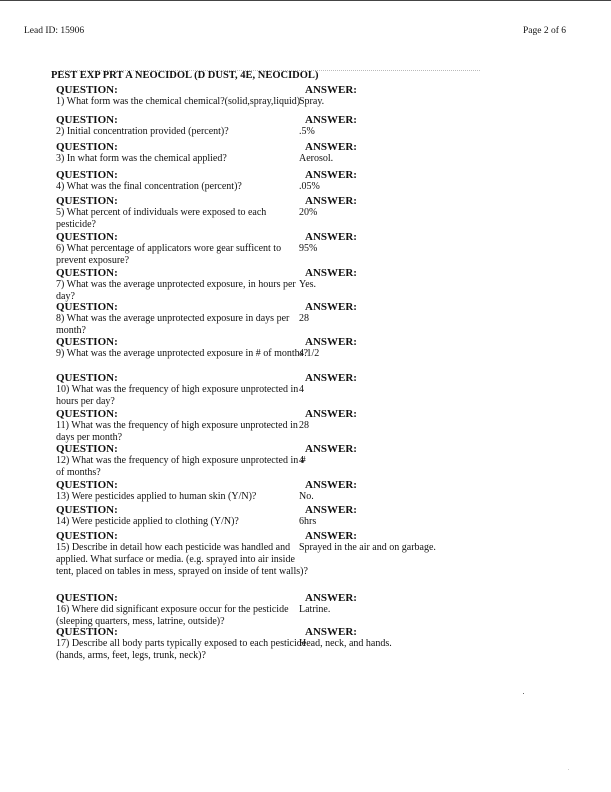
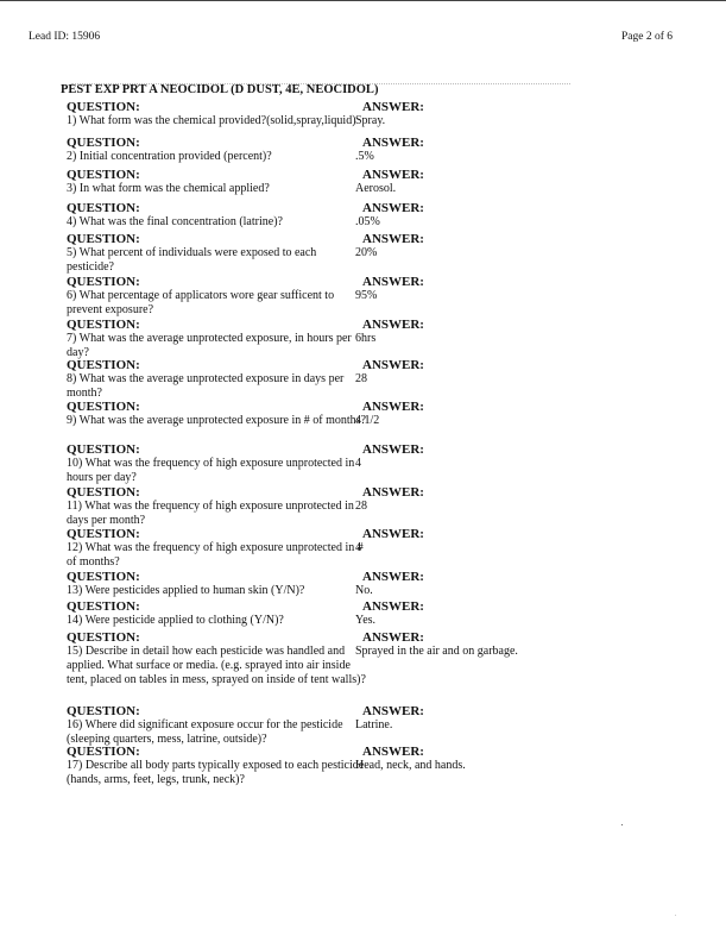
  Lead ID: 15906
  Page 2 of 6
  PEST EXP PRT A NEOCIDOL (D DUST, 4E, NEOCIDOL)
  QUESTION:
  ANSWER:
- 1) What form was the chemical chemical?(solid,spray,liquid)
+ 1) What form was the chemical provided?(solid,spray,liquid)
  Spray.
  QUESTION:
  ANSWER:
  2) Initial concentration provided (percent)?
  .5%
  QUESTION:
  ANSWER:
  3) In what form was the chemical applied?
  Aerosol.
  QUESTION:
  ANSWER:
- 4) What was the final concentration (percent)?
+ 4) What was the final concentration (latrine)?
  .05%
  QUESTION:
  ANSWER:
  5) What percent of individuals were exposed to each pesticide?
  20%
  QUESTION:
  ANSWER:
  6) What percentage of applicators wore gear sufficent to prevent exposure?
  95%
  QUESTION:
  ANSWER:
  7) What was the average unprotected exposure, in hours per day?
- Yes.
+ 6hrs
  QUESTION:
  ANSWER:
  8) What was the average unprotected exposure in days per month?
  28
  QUESTION:
  ANSWER:
  9) What was the average unprotected exposure in # of months?
  4 1/2
  QUESTION:
  ANSWER:
  10) What was the frequency of high exposure unprotected in hours per day?
  4
  QUESTION:
  ANSWER:
  11) What was the frequency of high exposure unprotected in days per month?
  28
  QUESTION:
  ANSWER:
  12) What was the frequency of high exposure unprotected in # of months?
  4
  QUESTION:
  ANSWER:
  13) Were pesticides applied to human skin (Y/N)?
  No.
  QUESTION:
  ANSWER:
  14) Were pesticide applied to clothing (Y/N)?
- 6hrs
+ Yes.
  QUESTION:
  ANSWER:
  15) Describe in detail how each pesticide was handled and applied. What surface or media. (e.g. sprayed into air inside tent, placed on tables in mess, sprayed on inside of tent walls)?
  Sprayed in the air and on garbage.
  QUESTION:
  ANSWER:
  16) Where did significant exposure occur for the pesticide (sleeping quarters, mess, latrine, outside)?
  Latrine.
  QUESTION:
  ANSWER:
  17) Describe all body parts typically exposed to each pesticide (hands, arms, feet, legs, trunk, neck)?
  Head, neck, and hands.
